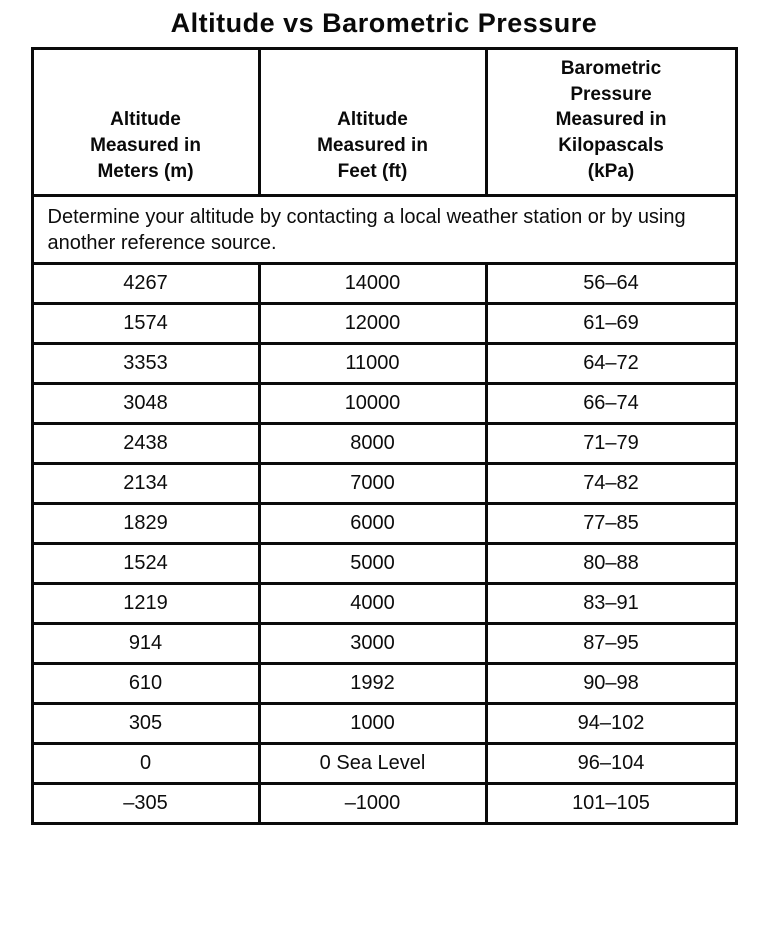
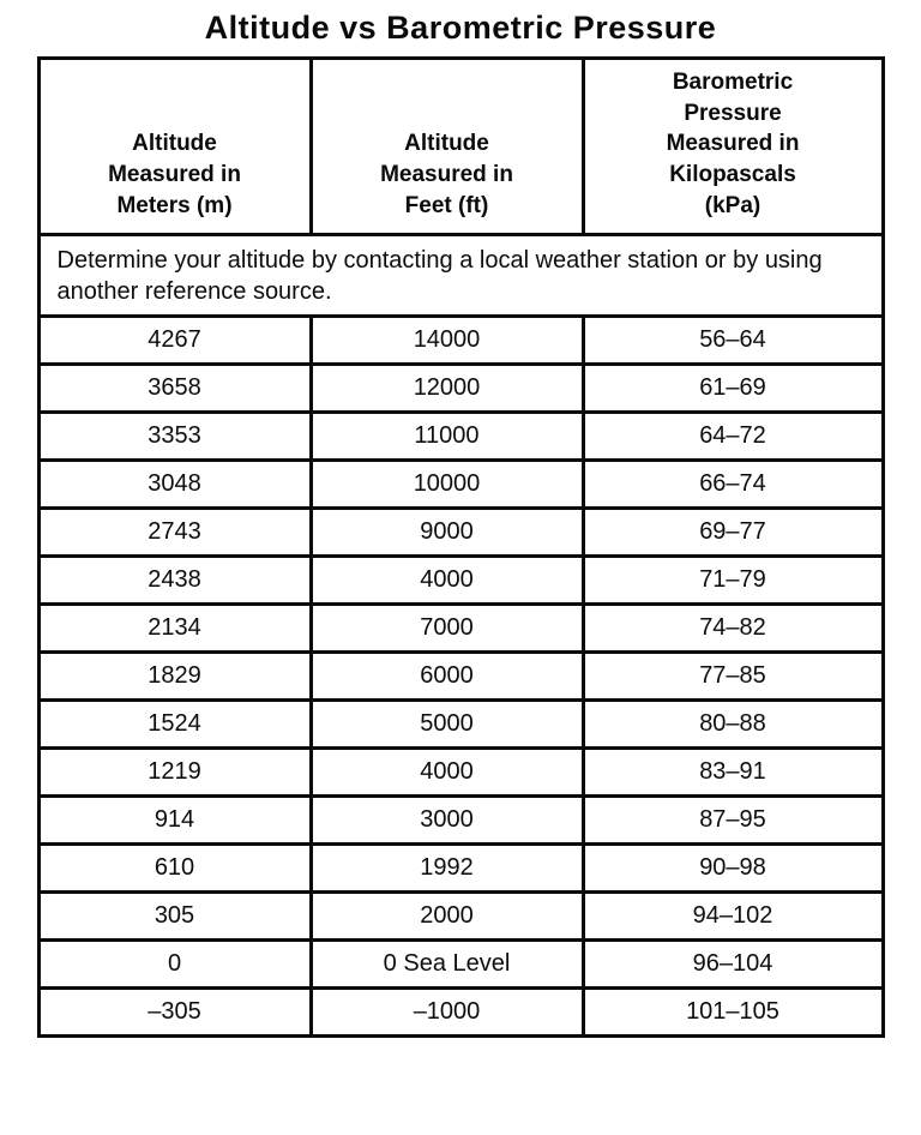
  Altitude vs Barometric Pressure
  Altitude Measured in Meters (m)	Altitude Measured in Feet (ft)	Barometric Pressure Measured in Kilopascals (kPa)
  Determine your altitude by contacting a local weather station or by using another reference source.
  4267	14000	56–64
- 1574	12000	61–69
+ 3658	12000	61–69
  3353	11000	64–72
  3048	10000	66–74
+ 2743	9000	69–77
- 2438	8000	71–79
+ 2438	4000	71–79
  2134	7000	74–82
  1829	6000	77–85
  1524	5000	80–88
  1219	4000	83–91
  914	3000	87–95
  610	1992	90–98
- 305	1000	94–102
+ 305	2000	94–102
  0	0 Sea Level	96–104
  –305	–1000	101–105
